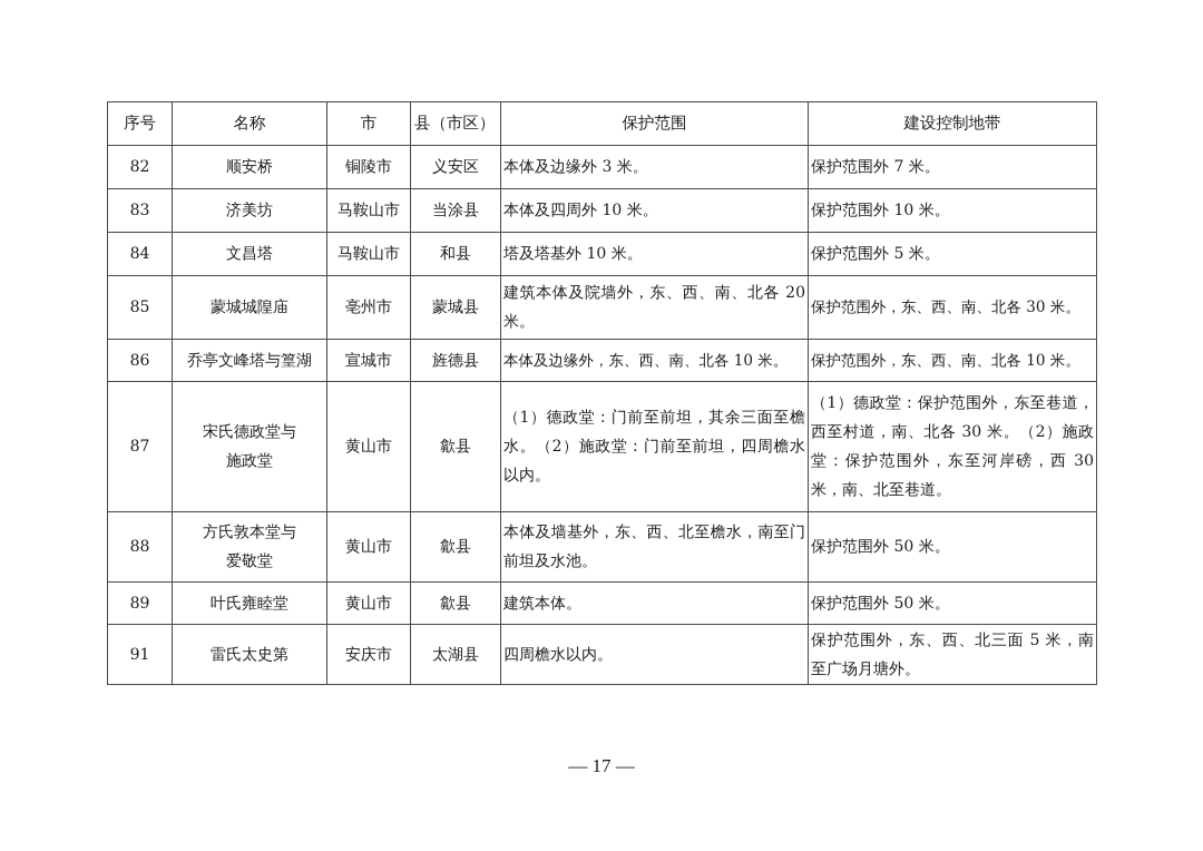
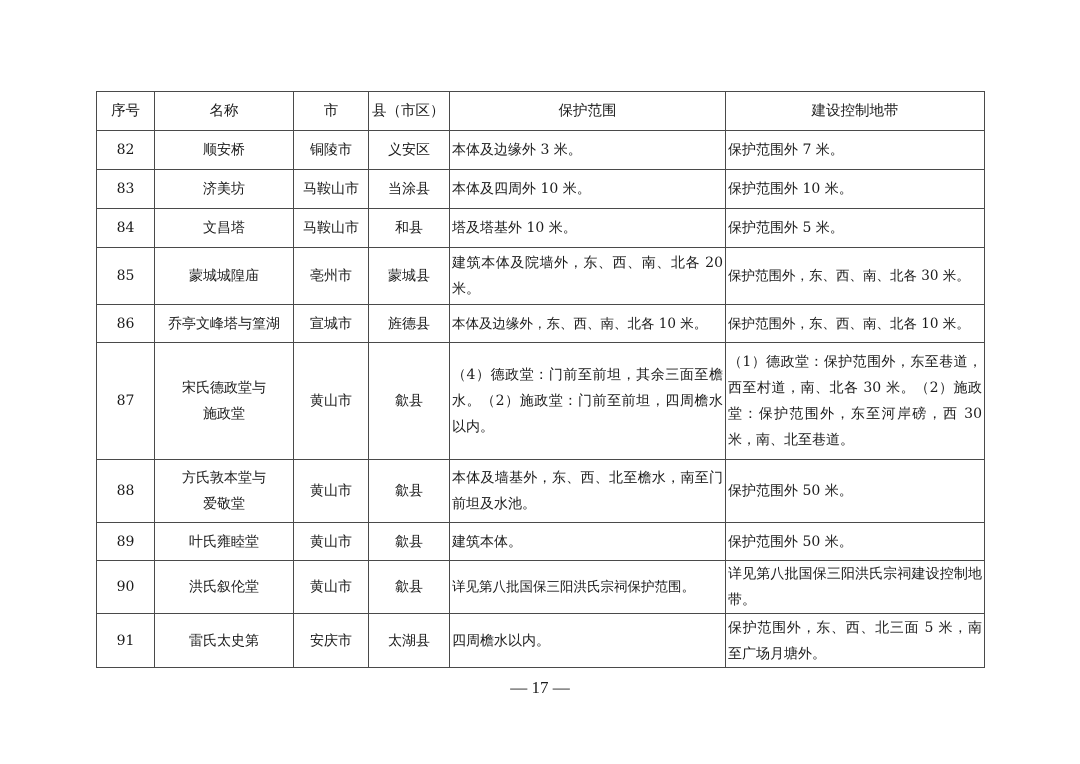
  序号	名称	市	县（市区）	保护范围	建设控制地带
  82	顺安桥	铜陵市	义安区	本体及边缘外 3 米。	保护范围外 7 米。
  83	济美坊	马鞍山市	当涂县	本体及四周外 10 米。	保护范围外 10 米。
  84	文昌塔	马鞍山市	和县	塔及塔基外 10 米。	保护范围外 5 米。
  85	蒙城城隍庙	亳州市	蒙城县	建筑本体及院墙外，东、西、南、北各 20 米。	保护范围外，东、西、南、北各 30 米。
  86	乔亭文峰塔与篁湖	宣城市	旌德县	本体及边缘外，东、西、南、北各 10 米。	保护范围外，东、西、南、北各 10 米。
- 87	宋氏德政堂与 施政堂	黄山市	歙县	（1）德政堂：门前至前坦，其余三面至檐水。（2）施政堂：门前至前坦，四周檐水以内。	（1）德政堂：保护范围外，东至巷道，西至村道，南、北各 30 米。（2）施政堂：保护范围外，东至河岸磅，西 30 米，南、北至巷道。
+ 87	宋氏德政堂与 施政堂	黄山市	歙县	（4）德政堂：门前至前坦，其余三面至檐水。（2）施政堂：门前至前坦，四周檐水以内。	（1）德政堂：保护范围外，东至巷道，西至村道，南、北各 30 米。（2）施政堂：保护范围外，东至河岸磅，西 30 米，南、北至巷道。
  88	方氏敦本堂与 爱敬堂	黄山市	歙县	本体及墙基外，东、西、北至檐水，南至门前坦及水池。	保护范围外 50 米。
  89	叶氏雍睦堂	黄山市	歙县	建筑本体。	保护范围外 50 米。
+ 90	洪氏叙伦堂	黄山市	歙县	详见第八批国保三阳洪氏宗祠保护范围。	详见第八批国保三阳洪氏宗祠建设控制地带。
  91	雷氏太史第	安庆市	太湖县	四周檐水以内。	保护范围外，东、西、北三面 5 米，南至广场月塘外。
  — 17 —
